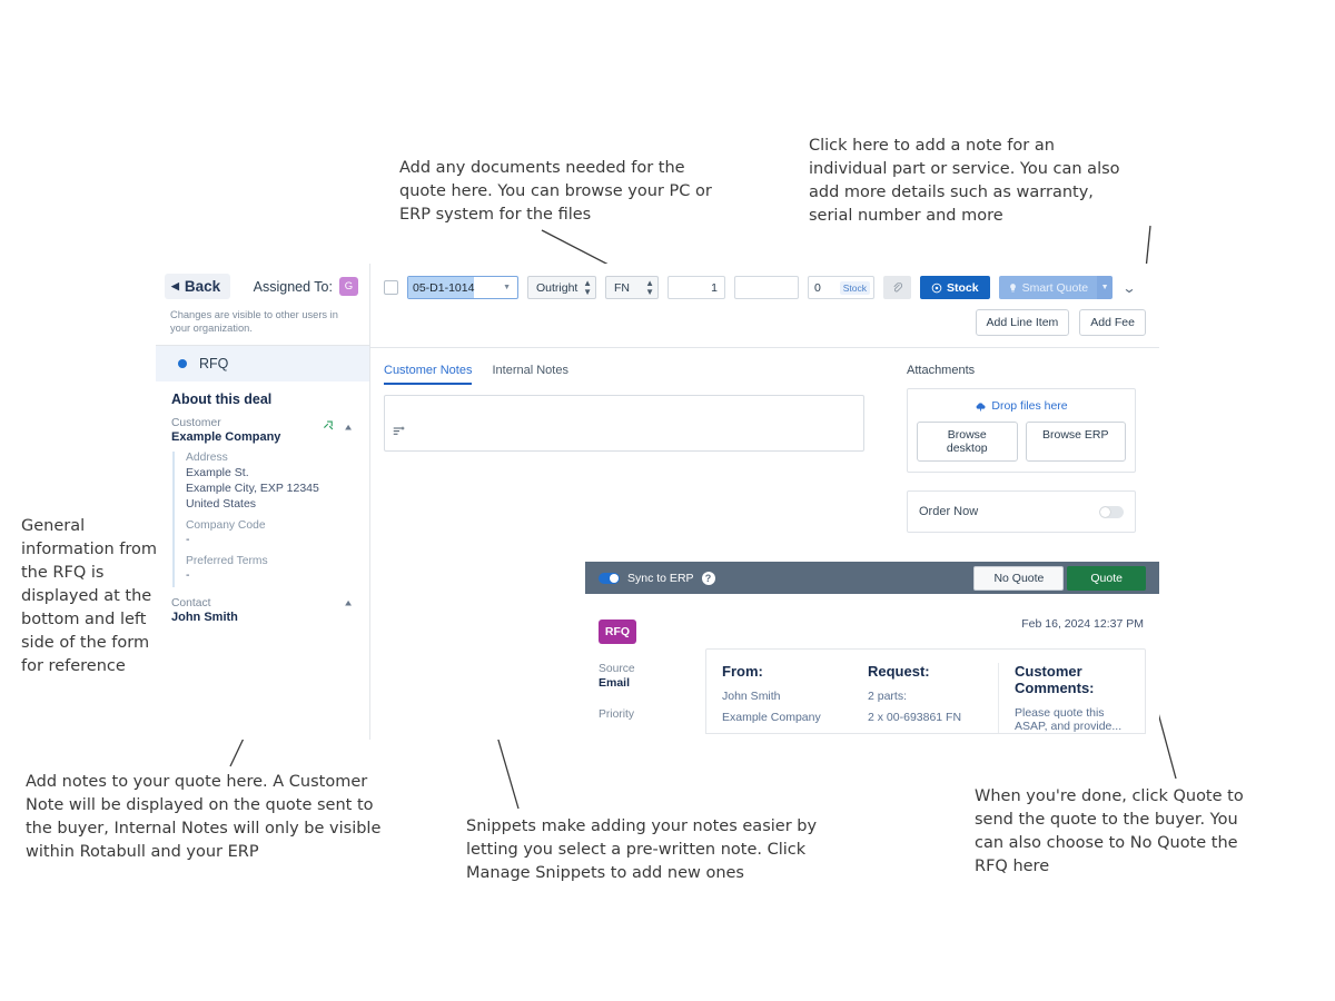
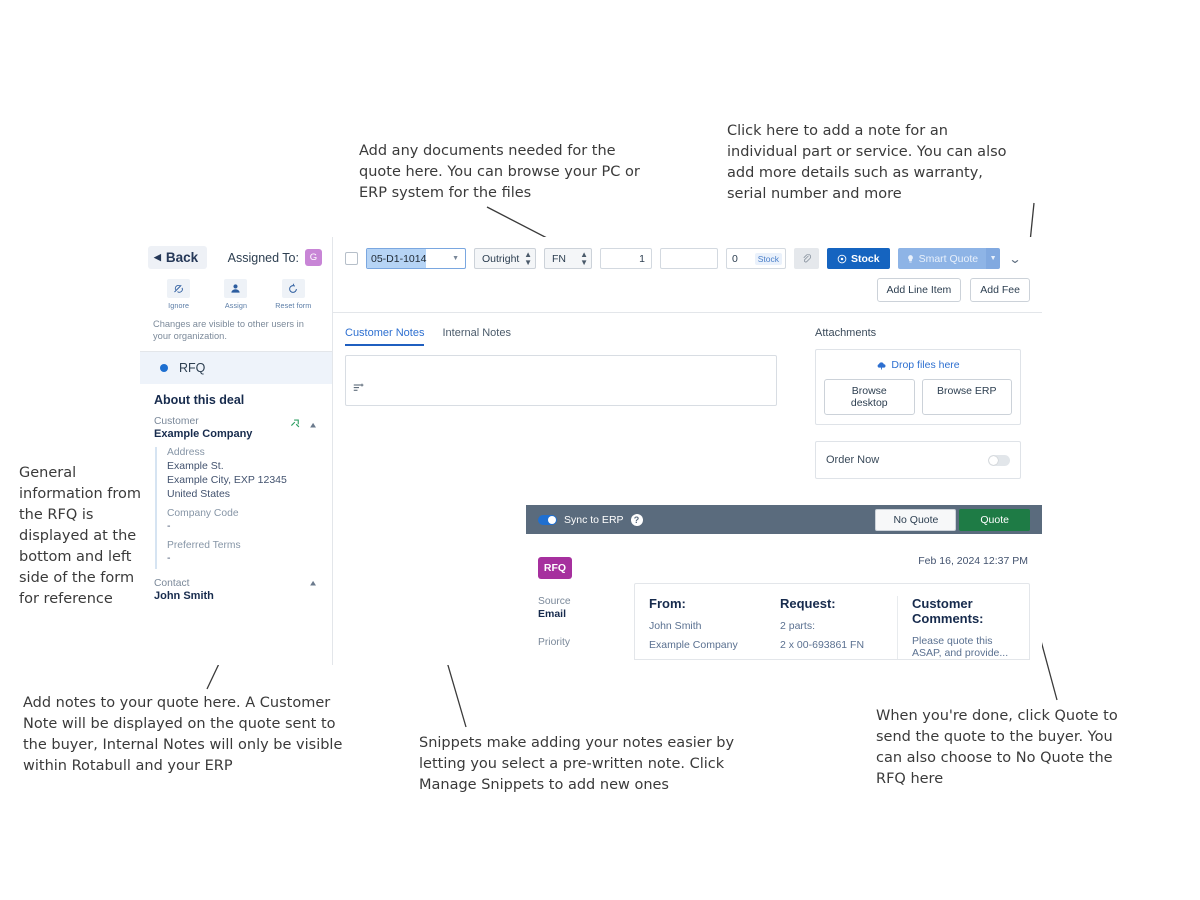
  Add any documents needed for the
  quote here. You can browse your PC or
  ERP system for the files
  Click here to add a note for an
  individual part or service. You can also
  add more details such as warranty,
  serial number and more
  General
  information from
  the RFQ is
  displayed at the
  bottom and left
  side of the form
  for reference
  Add notes to your quote here. A Customer
  Note will be displayed on the quote sent to
  the buyer, Internal Notes will only be visible
  within Rotabull and your ERP
  Snippets make adding your notes easier by
  letting you select a pre-written note. Click
  Manage Snippets to add new ones
  When you're done, click Quote to
  send the quote to the buyer. You
  can also choose to No Quote the
  RFQ here
  ◀
  Back
  Assigned To:
  G
+ Ignore
+ Assign
+ Reset form
  Changes are visible to other users in your organization.
  RFQ
  About this deal
  Customer
  Example Company
  ▲
  Address
  Example St.
  Example City, EXP 12345
  United States
  Company Code
  -
  Preferred Terms
  -
  Contact
  John Smith
  ▲
  05-D1-1014
  Outright
  ▲
  ▼
  FN
  ▲
  ▼
  1
  0
  Stock
  Stock
  Smart Quote
  ⌄
  Add Line Item
  Add Fee
  Customer Notes
  Internal Notes
  Attachments
  Drop files here
  Browse desktop
  Browse ERP
  Order Now
  Sync to ERP
  ?
  No Quote
  Quote
  RFQ
  Source
  Email
  Priority
  Feb 16, 2024 12:37 PM
  From:
  John Smith
  Example Company
  Request:
  2 parts:
  2 x 00-693861 FN
  Customer Comments:
  Please quote this ASAP, and provide...
